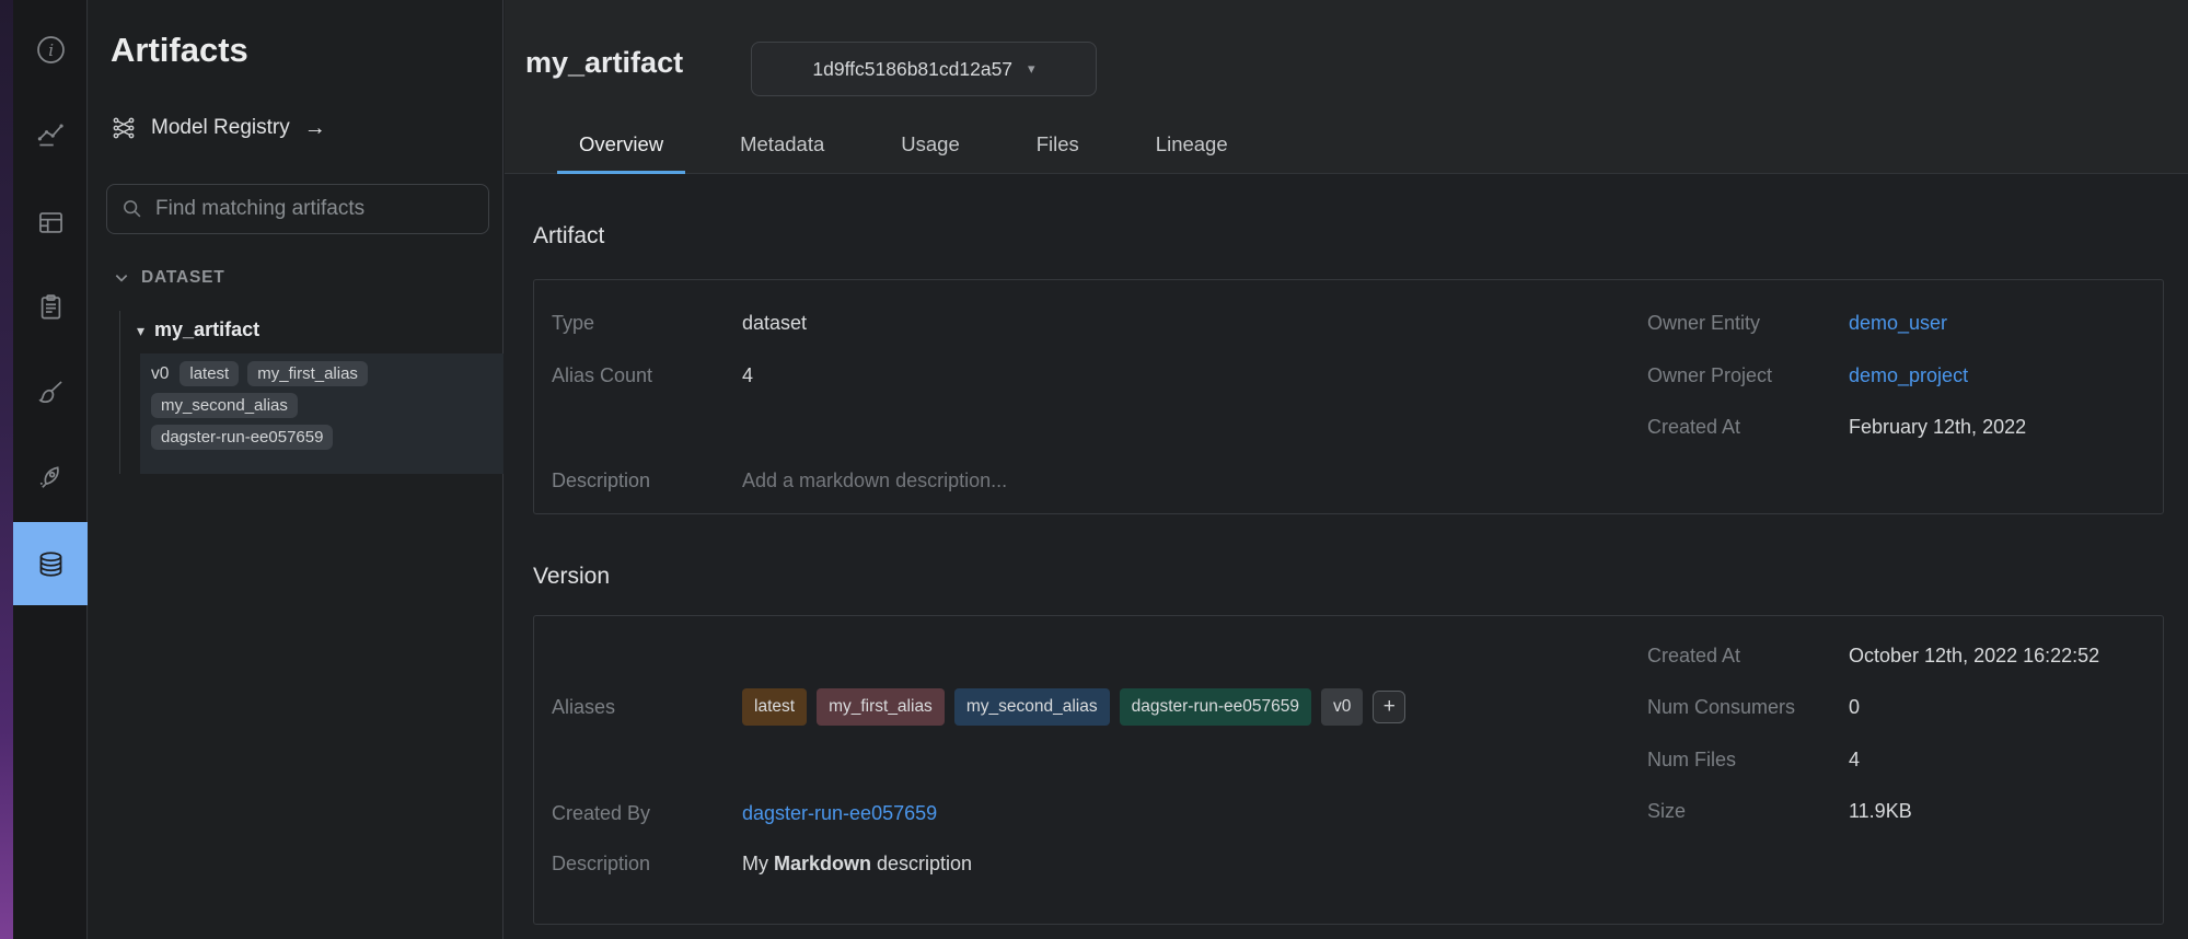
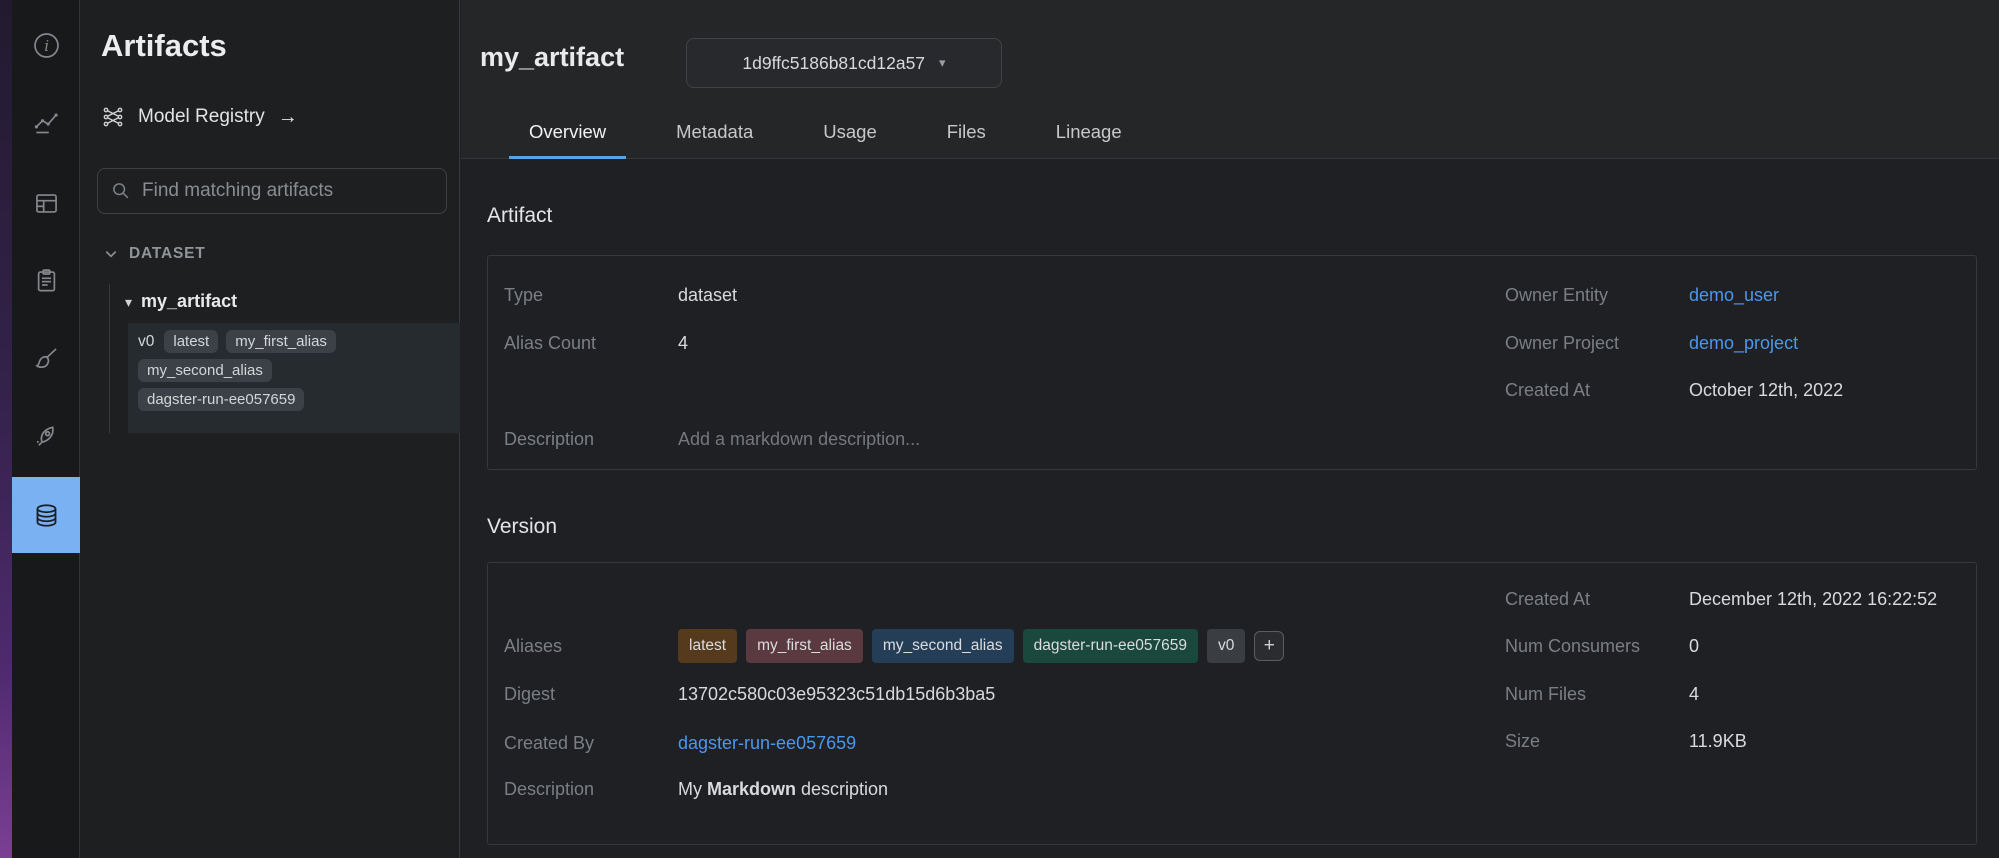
  i
  Artifacts
  Model Registry
  →
  Find matching artifacts
  DATASET
  ▾
  my_artifact
  v0
  latest
  my_first_alias
  my_second_alias
  dagster-run-ee057659
  my_artifact
  1d9ffc5186b81cd12a57
  ▾
  Overview
  Metadata
  Usage
  Files
  Lineage
  Artifact
  Type
  dataset
  Alias Count
  4
  Description
  Add a markdown description...
  Owner Entity
  demo_user
  Owner Project
  demo_project
  Created At
- February 12th, 2022
+ October 12th, 2022
  Version
  Aliases
  latest
  my_first_alias
  my_second_alias
  dagster-run-ee057659
  v0
  +
+ Digest
+ 13702c580c03e95323c51db15d6b3ba5
  Created By
  dagster-run-ee057659
  Description
  My Markdown description
  Created At
- October 12th, 2022 16:22:52
+ December 12th, 2022 16:22:52
  Num Consumers
  0
  Num Files
  4
  Size
  11.9KB
